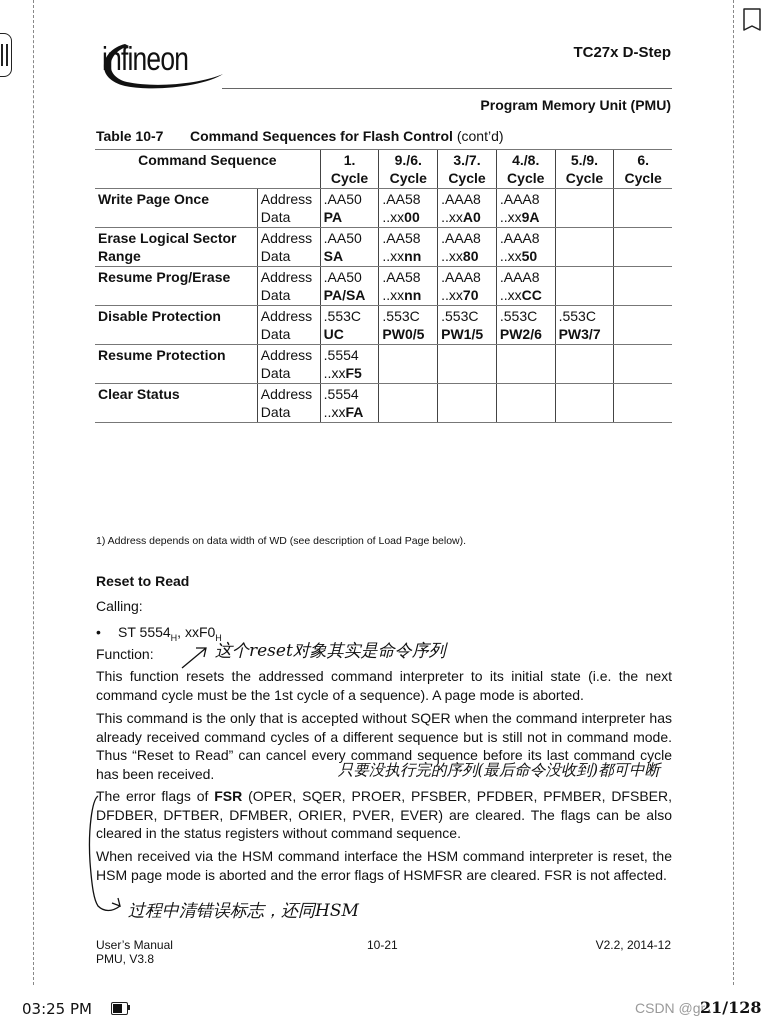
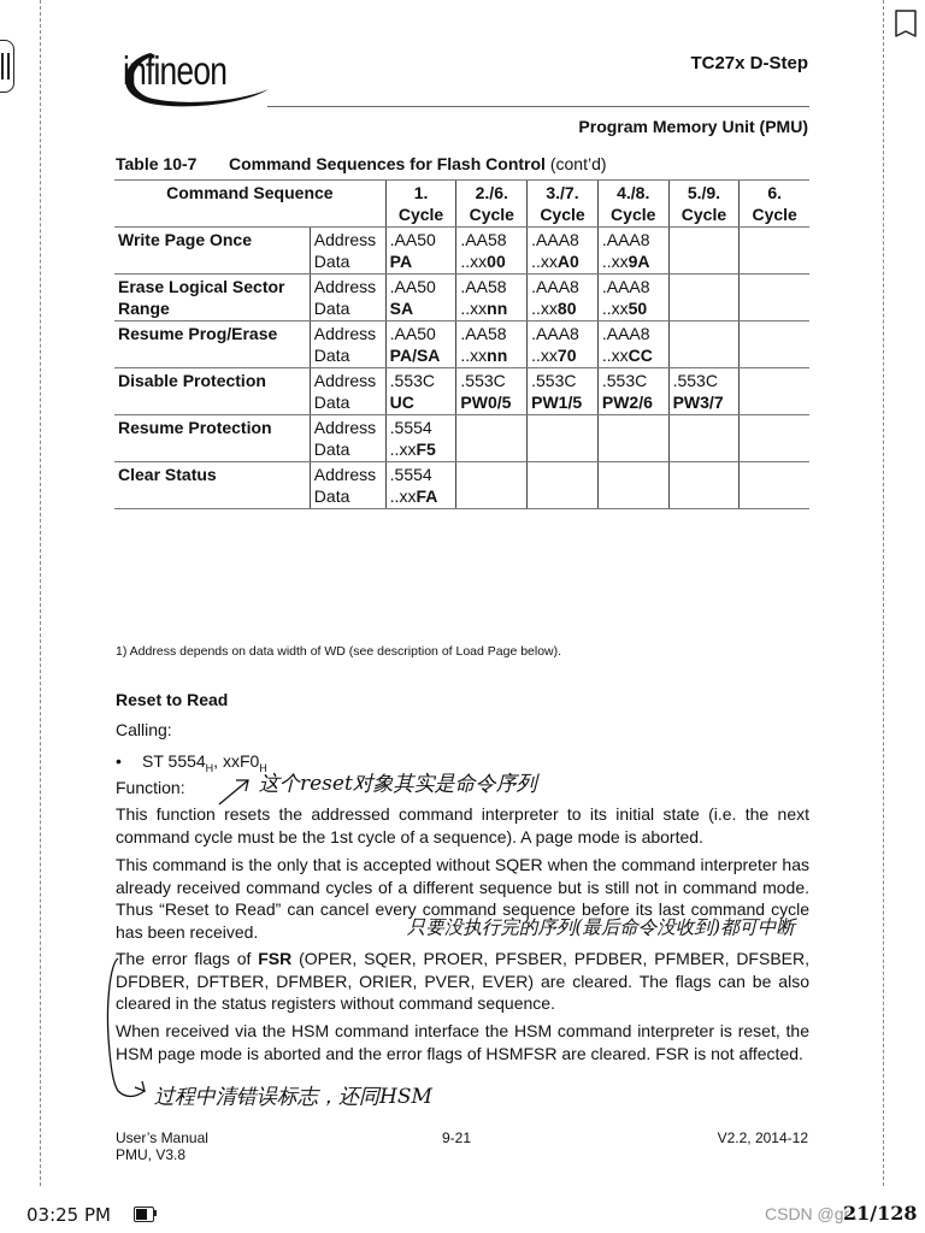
  infineon
  TC27x D-Step
  Program Memory Unit (PMU)
  Table 10-7 Command Sequences for Flash Control (cont’d)
- Command Sequence	1.Cycle	9./6.Cycle	3./7.Cycle	4./8.Cycle	5./9.Cycle	6.Cycle
+ Command Sequence	1.Cycle	2./6.Cycle	3./7.Cycle	4./8.Cycle	5./9.Cycle	6.Cycle
  Write Page Once	AddressData	.AA50PA	.AA58..xx00	.AAA8..xxA0	.AAA8..xx9A
  Erase Logical Sector Range	AddressData	.AA50SA	.AA58..xxnn	.AAA8..xx80	.AAA8..xx50
  Resume Prog/Erase	AddressData	.AA50PA/SA	.AA58..xxnn	.AAA8..xx70	.AAA8..xxCC
  Disable Protection	AddressData	.553CUC	.553CPW0/5	.553CPW1/5	.553CPW2/6	.553CPW3/7
  Resume Protection	AddressData	.5554..xxF5
  Clear Status	AddressData	.5554..xxFA
  1) Address depends on data width of WD (see description of Load Page below).
  Reset to Read
  Calling:
  • ST 5554H, xxF0H
  Function:
  This function resets the addressed command interpreter to its initial state (i.e. the next command cycle must be the 1st cycle of a sequence). A page mode is aborted.
  This command is the only that is accepted without SQER when the command interpreter has already received command cycles of a different sequence but is still not in command mode. Thus “Reset to Read” can cancel every command sequence before its last command cycle has been received.
  The error flags of FSR (OPER, SQER, PROER, PFSBER, PFDBER, PFMBER, DFSBER, DFDBER, DFTBER, DFMBER, ORIER, PVER, EVER) are cleared. The flags can be also cleared in the status registers without command sequence.
  When received via the HSM command interface the HSM command interpreter is reset, the HSM page mode is aborted and the error flags of HSMFSR are cleared. FSR is not affected.
  这个reset对象其实是命令序列
  只要没执行完的序列(最后命令没收到)都可中断
  过程中清错误标志，还同HSM
  User’s Manual
  PMU, V3.8
- 10-21
+ 9-21
  V2.2, 2014-12
  03:25 PM
  CSDN @gr...
  21/128
